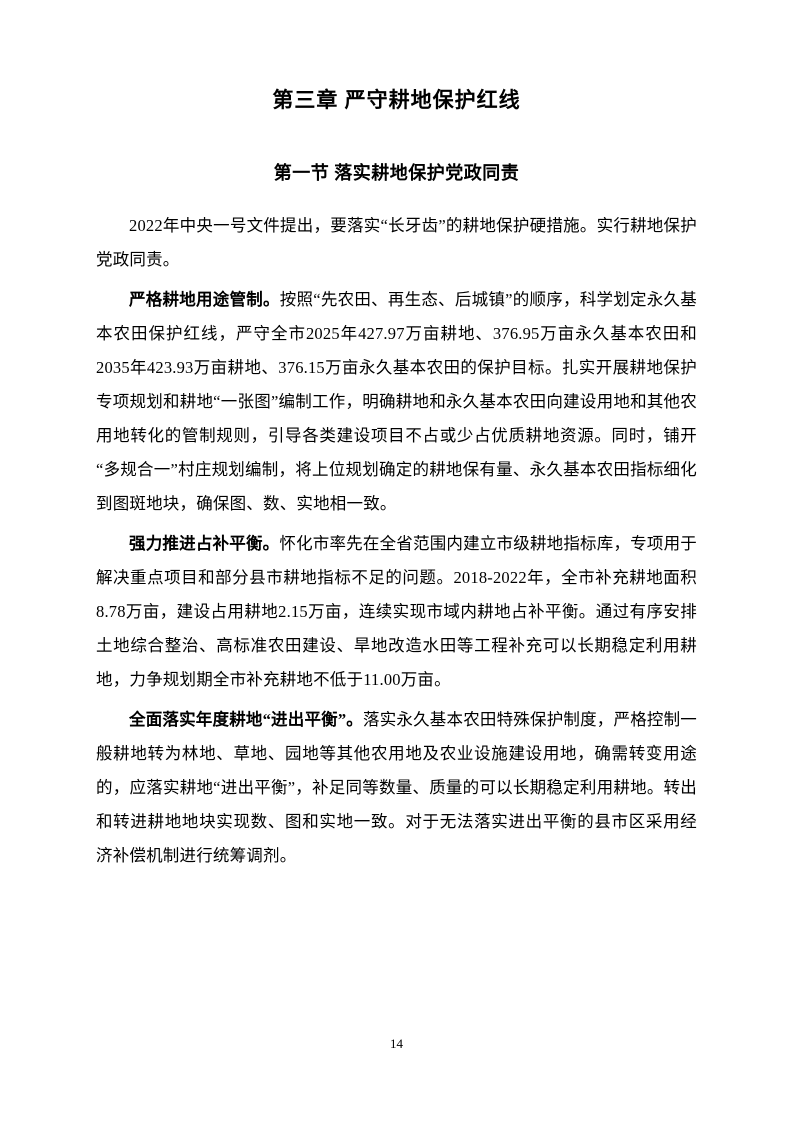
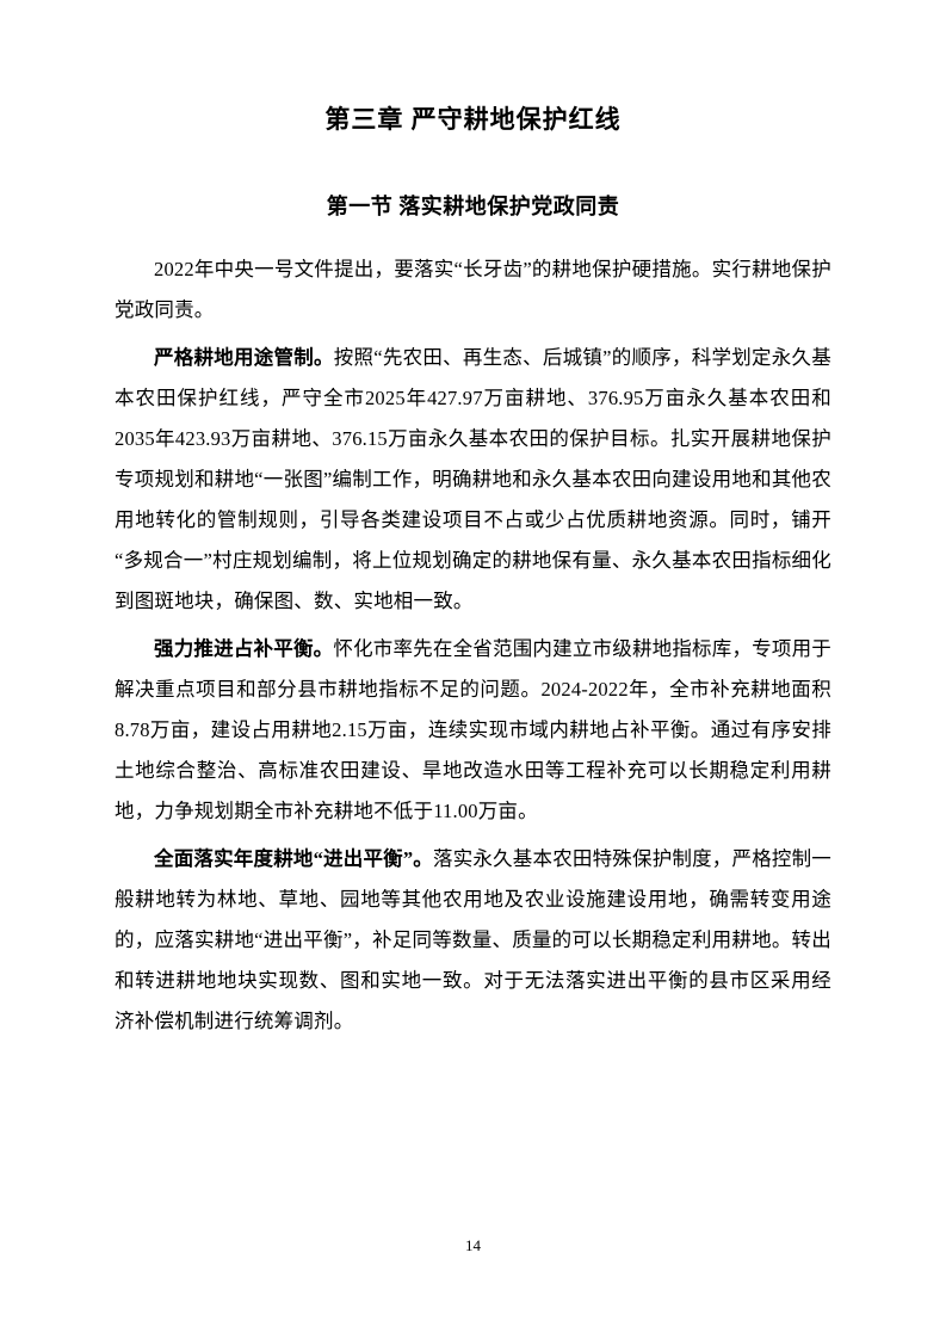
  第三章 严守耕地保护红线
  第一节 落实耕地保护党政同责
  2022年中央一号文件提出，要落实“长牙齿”的耕地保护硬措施。实行耕地保护党政同责。
  严格耕地用途管制。按照“先农田、再生态、后城镇”的顺序，科学划定永久基本农田保护红线，严守全市2025年427.97万亩耕地、376.95万亩永久基本农田和2035年423.93万亩耕地、376.15万亩永久基本农田的保护目标。扎实开展耕地保护专项规划和耕地“一张图”编制工作，明确耕地和永久基本农田向建设用地和其他农用地转化的管制规则，引导各类建设项目不占或少占优质耕地资源。同时，铺开“多规合一”村庄规划编制，将上位规划确定的耕地保有量、永久基本农田指标细化到图斑地块，确保图、数、实地相一致。
- 强力推进占补平衡。怀化市率先在全省范围内建立市级耕地指标库，专项用于解决重点项目和部分县市耕地指标不足的问题。2018-2022年，全市补充耕地面积8.78万亩，建设占用耕地2.15万亩，连续实现市域内耕地占补平衡。通过有序安排土地综合整治、高标准农田建设、旱地改造水田等工程补充可以长期稳定利用耕地，力争规划期全市补充耕地不低于11.00万亩。
+ 强力推进占补平衡。怀化市率先在全省范围内建立市级耕地指标库，专项用于解决重点项目和部分县市耕地指标不足的问题。2024-2022年，全市补充耕地面积8.78万亩，建设占用耕地2.15万亩，连续实现市域内耕地占补平衡。通过有序安排土地综合整治、高标准农田建设、旱地改造水田等工程补充可以长期稳定利用耕地，力争规划期全市补充耕地不低于11.00万亩。
  全面落实年度耕地“进出平衡”。落实永久基本农田特殊保护制度，严格控制一般耕地转为林地、草地、园地等其他农用地及农业设施建设用地，确需转变用途的，应落实耕地“进出平衡”，补足同等数量、质量的可以长期稳定利用耕地。转出和转进耕地地块实现数、图和实地一致。对于无法落实进出平衡的县市区采用经济补偿机制进行统筹调剂。
  14
